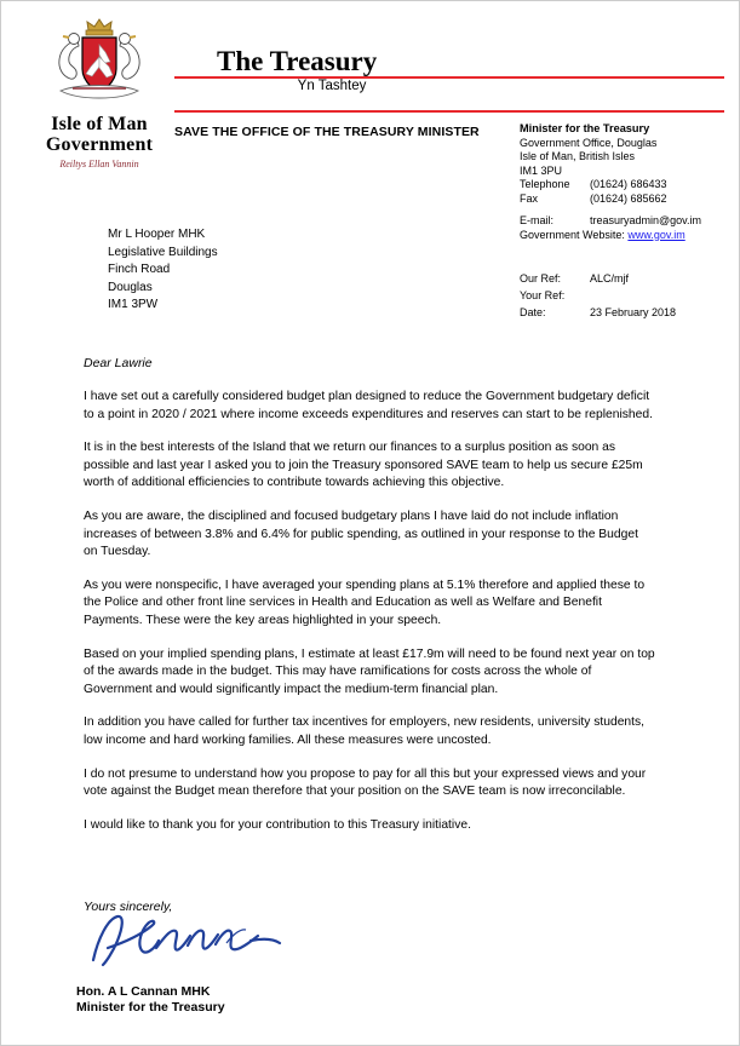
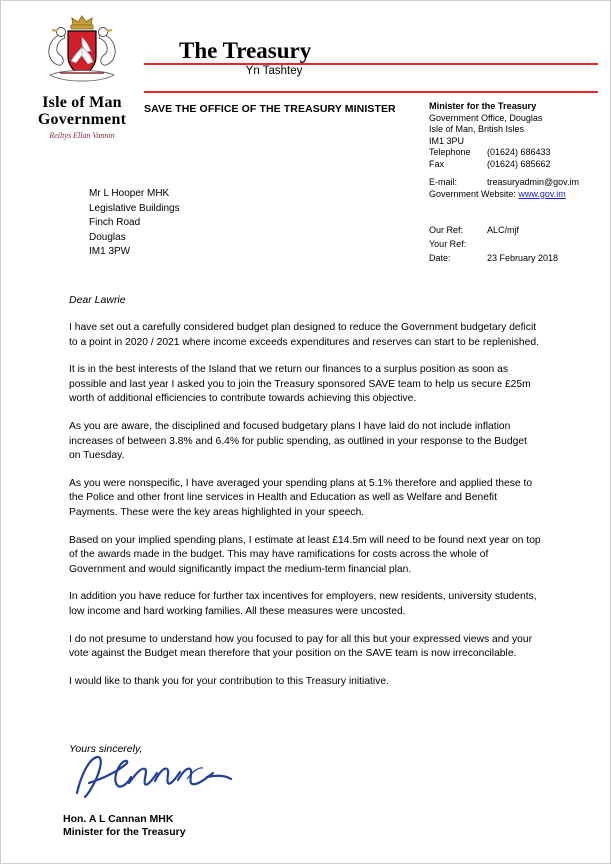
  Isle of Man
  Government
  Reiltys Ellan Vannin
  The Treasury
  Yn Tashtey
  SAVE THE OFFICE OF THE TREASURY MINISTER
  Minister for the Treasury
  Government Office, Douglas
  Isle of Man, British Isles
  IM1 3PU
  Telephone
  (01624) 686433
  Fax
  (01624) 685662
  E-mail:
  treasuryadmin@gov.im
  Government Website: www.gov.im
  Our Ref:
  ALC/mjf
  Your Ref:
  Date:
  23 February 2018
  Mr L Hooper MHK
  Legislative Buildings
  Finch Road
  Douglas
  IM1 3PW
  Dear Lawrie
  I have set out a carefully considered budget plan designed to reduce the Government budgetary deficit to a point in 2020 / 2021 where income exceeds expenditures and reserves can start to be replenished.
  It is in the best interests of the Island that we return our finances to a surplus position as soon as possible and last year I asked you to join the Treasury sponsored SAVE team to help us secure £25m worth of additional efficiencies to contribute towards achieving this objective.
  As you are aware, the disciplined and focused budgetary plans I have laid do not include inflation increases of between 3.8% and 6.4% for public spending, as outlined in your response to the Budget on Tuesday.
  As you were nonspecific, I have averaged your spending plans at 5.1% therefore and applied these to the Police and other front line services in Health and Education as well as Welfare and Benefit Payments. These were the key areas highlighted in your speech.
- Based on your implied spending plans, I estimate at least £17.9m will need to be found next year on top of the awards made in the budget. This may have ramifications for costs across the whole of Government and would significantly impact the medium-term financial plan.
+ Based on your implied spending plans, I estimate at least £14.5m will need to be found next year on top of the awards made in the budget. This may have ramifications for costs across the whole of Government and would significantly impact the medium-term financial plan.
- In addition you have called for further tax incentives for employers, new residents, university students, low income and hard working families. All these measures were uncosted.
+ In addition you have reduce for further tax incentives for employers, new residents, university students, low income and hard working families. All these measures were uncosted.
- I do not presume to understand how you propose to pay for all this but your expressed views and your vote against the Budget mean therefore that your position on the SAVE team is now irreconcilable.
+ I do not presume to understand how you focused to pay for all this but your expressed views and your vote against the Budget mean therefore that your position on the SAVE team is now irreconcilable.
  I would like to thank you for your contribution to this Treasury initiative.
  Yours sincerely,
  Hon. A L Cannan MHK
  Minister for the Treasury
